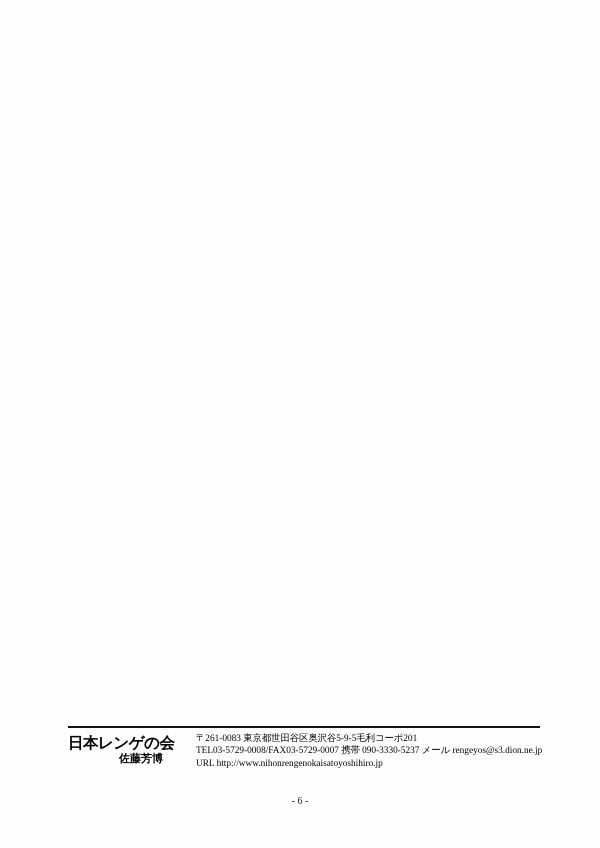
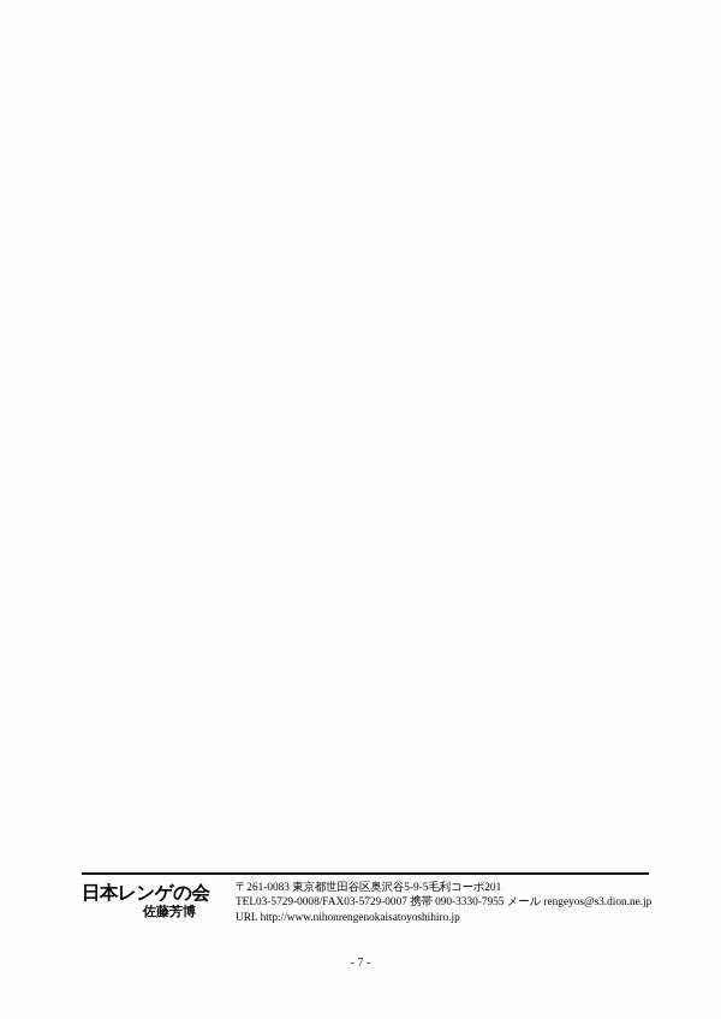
  日本レンゲの会
  佐藤芳博
  〒261-0083 東京都世田谷区奥沢谷5-9-5毛利コーポ201
- TEL03-5729-0008/FAX03-5729-0007 携帯 090-3330-5237 メール rengeyos@s3.dion.ne.jp
+ TEL03-5729-0008/FAX03-5729-0007 携帯 090-3330-7955 メール rengeyos@s3.dion.ne.jp
  URL http://www.nihonrengenokaisatoyoshihiro.jp
- - 6 -
+ - 7 -
